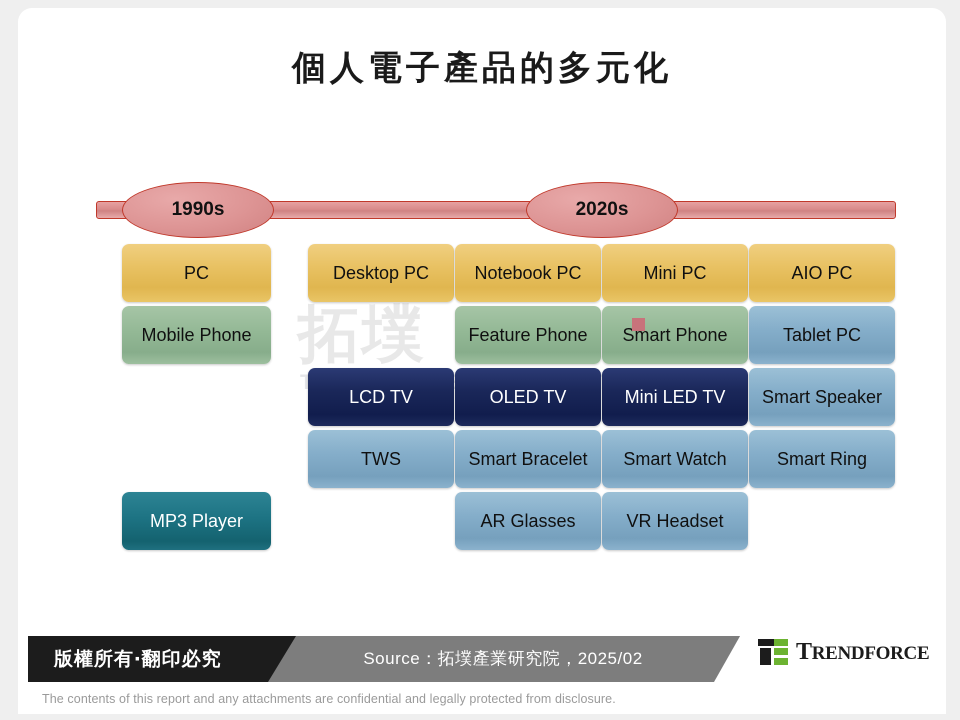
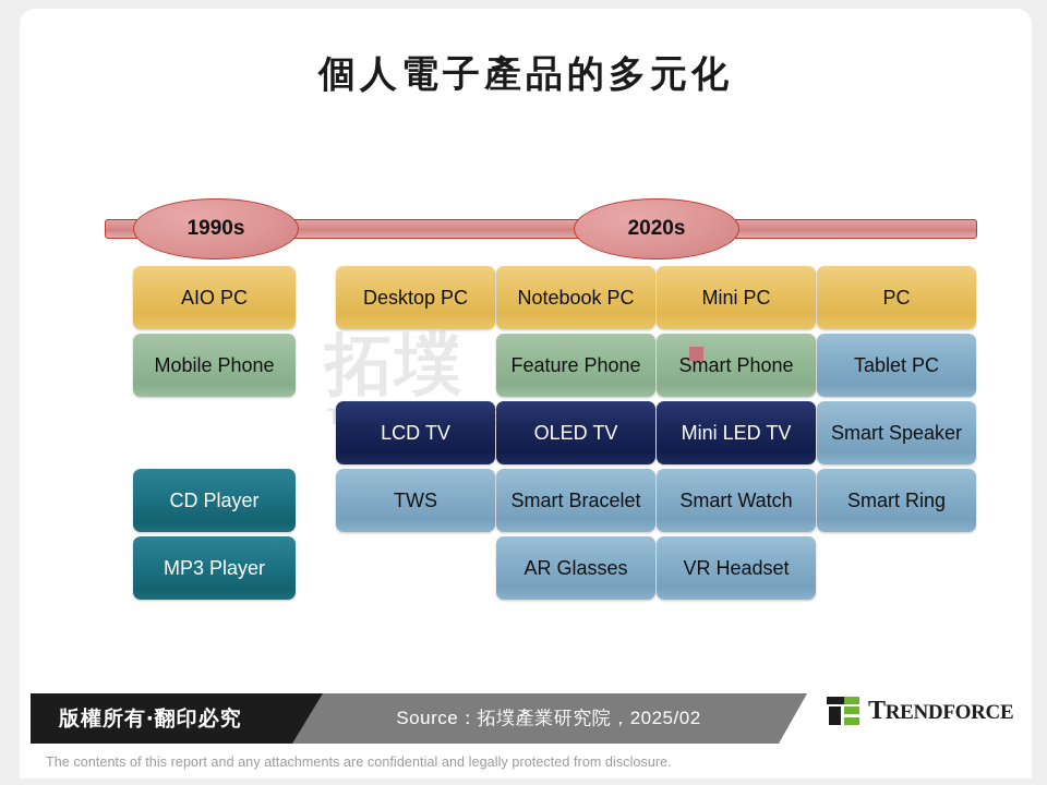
  個人電子產品的多元化
  拓墣
  1990s
  2020s
- PC
+ AIO PC
  Desktop PC
  Notebook PC
  Mini PC
- AIO PC
+ PC
  Mobile Phone
  Feature Phone
  Smart Phone
  Tablet PC
  LCD TV
  OLED TV
  Mini LED TV
  Smart Speaker
+ CD Player
  TWS
  Smart Bracelet
  Smart Watch
  Smart Ring
  MP3 Player
  AR Glasses
  VR Headset
  版權所有‧翻印必究
  Source：拓墣產業研究院，2025/02
  TRENDFORCE
  The contents of this report and any attachments are confidential and legally protected from disclosure.
